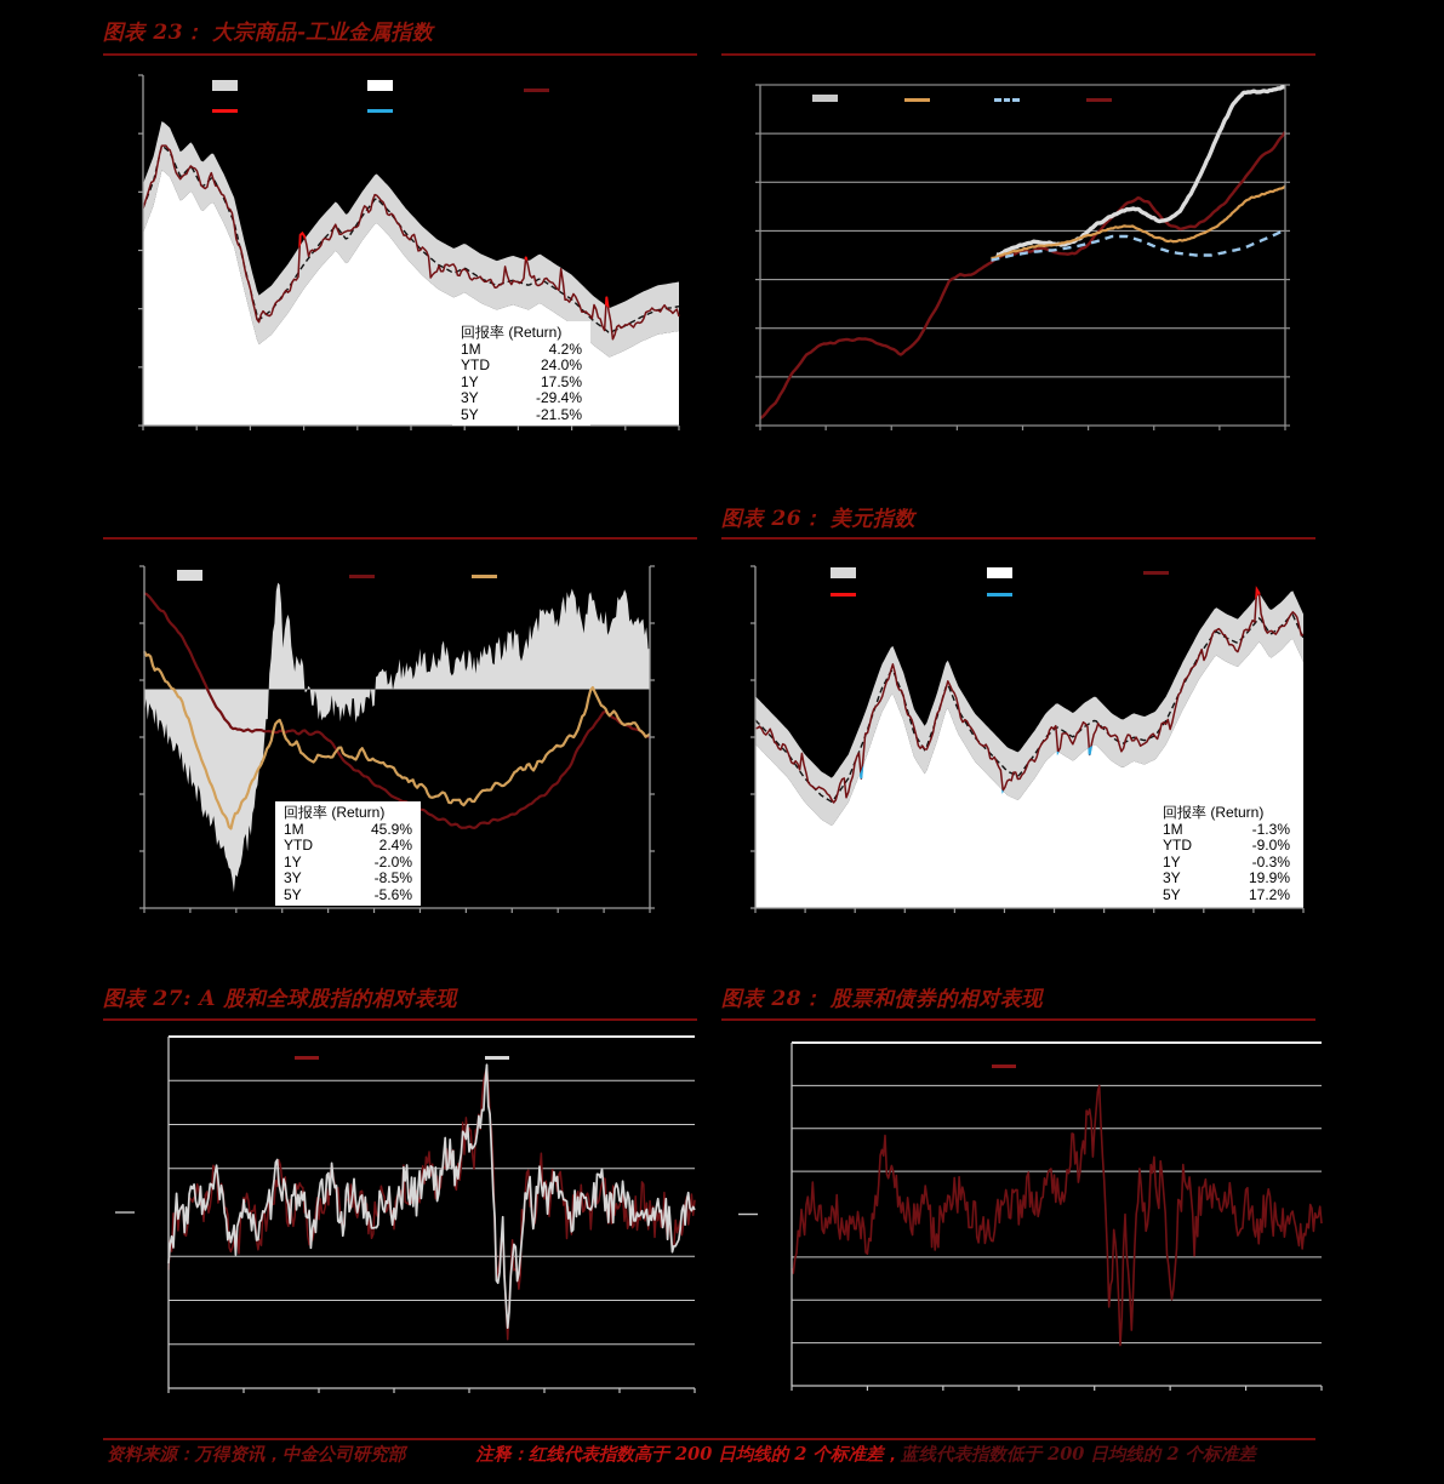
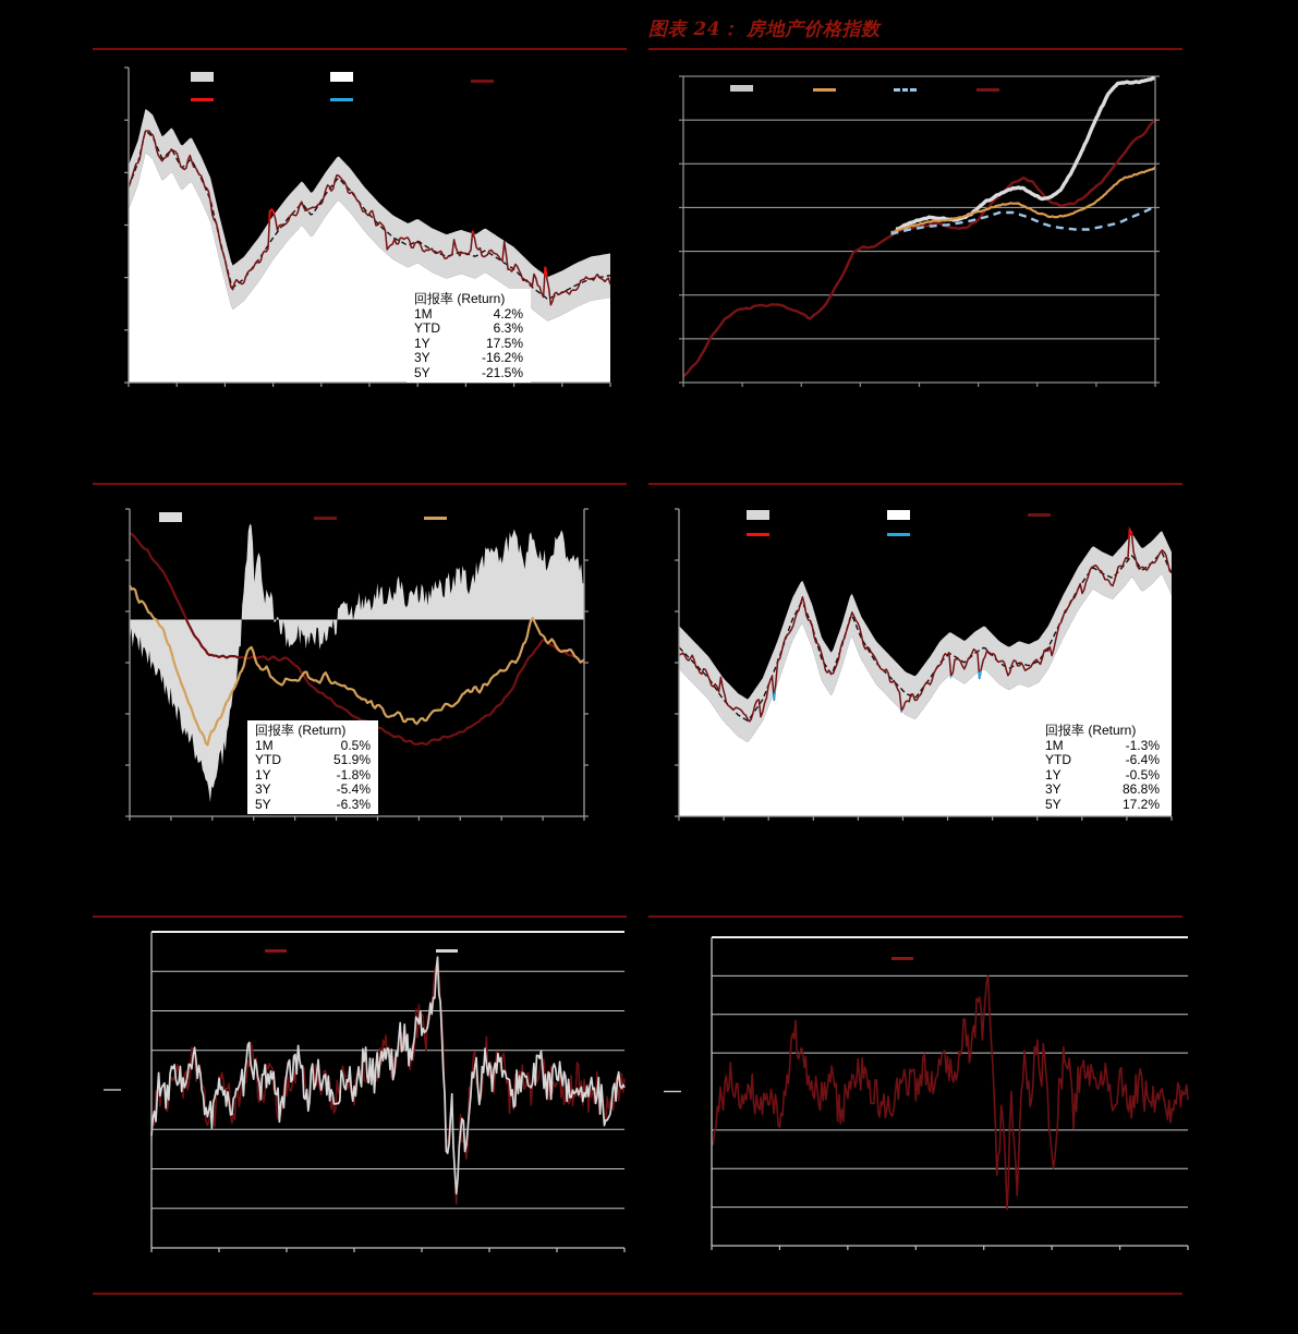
- 图表 23： 大宗商品-工业金属指数
  回报率 (Return)
  1M
  4.2%
  YTD
- 24.0%
+ 6.3%
  1Y
  17.5%
  3Y
- -29.4%
+ -16.2%
  5Y
  -21.5%
+ 图表 24： 房地产价格指数
  回报率 (Return)
  1M
- 45.9%
+ 0.5%
  YTD
- 2.4%
+ 51.9%
  1Y
- -2.0%
+ -1.8%
  3Y
- -8.5%
+ -5.4%
  5Y
- -5.6%
+ -6.3%
- 图表 26： 美元指数
  回报率 (Return)
  1M
  -1.3%
  YTD
- -9.0%
+ -6.4%
  1Y
- -0.3%
+ -0.5%
  3Y
- 19.9%
+ 86.8%
  5Y
  17.2%
- 图表 27: A 股和全球股指的相对表现
- 图表 28： 股票和债券的相对表现
- 资料来源：万得资讯，中金公司研究部 注释：红线代表指数高于 200 日均线的 2 个标准差，蓝线代表指数低于 200 日均线的 2 个标准差
